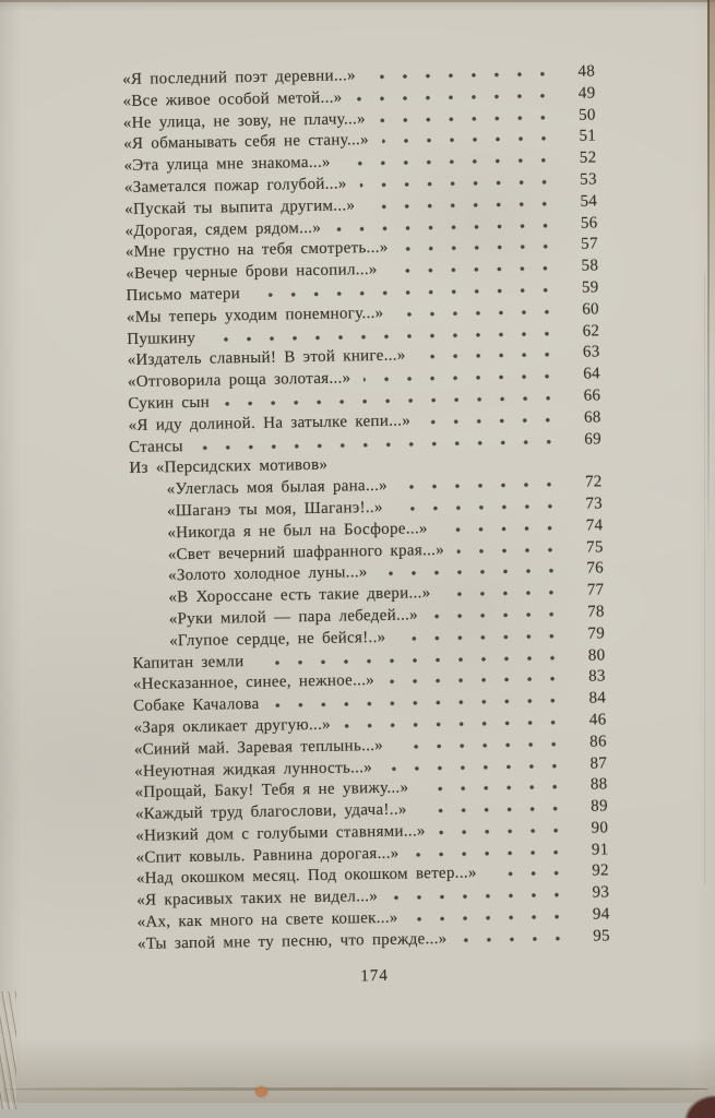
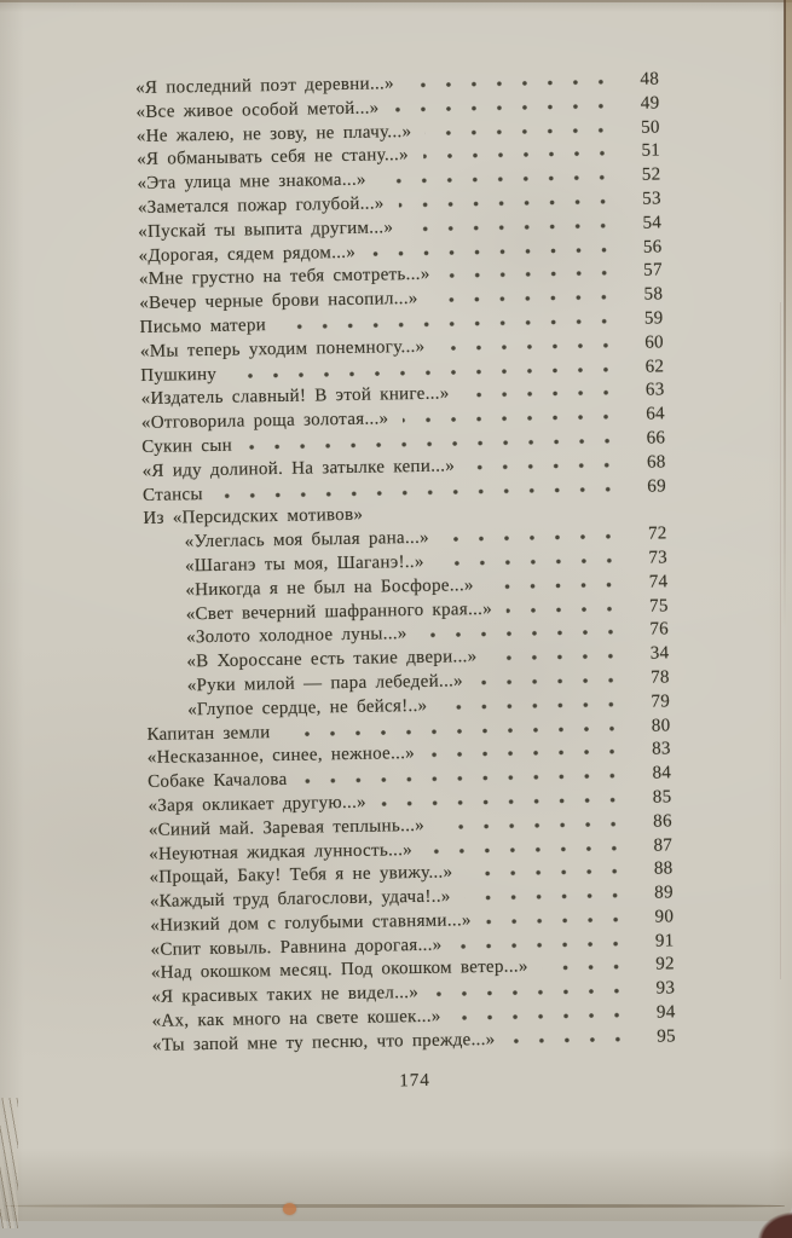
  «Я последний поэт деревни...»
  48
  «Все живое особой метой...»
  49
- «Не улица, не зову, не плачу...»
+ «Не жалею, не зову, не плачу...»
  50
  «Я обманывать себя не стану...»
  51
  «Эта улица мне знакома...»
  52
  «Заметался пожар голубой...»
  53
  «Пускай ты выпита другим...»
  54
  «Дорогая, сядем рядом...»
  56
  «Мне грустно на тебя смотреть...»
  57
  «Вечер черные брови насопил...»
  58
  Письмо матери
  59
  «Мы теперь уходим понемногу...»
  60
  Пушкину
  62
  «Издатель славный! В этой книге...»
  63
  «Отговорила роща золотая...»
  64
  Сукин сын
  66
  «Я иду долиной. На затылке кепи...»
  68
  Стансы
  69
  Из «Персидских мотивов»
  «Улеглась моя былая рана...»
  72
  «Шаганэ ты моя, Шаганэ!..»
  73
  «Никогда я не был на Босфоре...»
  74
  «Свет вечерний шафранного края...»
  75
  «Золото холодное луны...»
  76
  «В Хороссане есть такие двери...»
- 77
+ 34
  «Руки милой — пара лебедей...»
  78
  «Глупое сердце, не бейся!..»
  79
  Капитан земли
  80
  «Несказанное, синее, нежное...»
  83
  Собаке Качалова
  84
  «Заря окликает другую...»
- 46
+ 85
  «Синий май. Заревая теплынь...»
  86
  «Неуютная жидкая лунность...»
  87
  «Прощай, Баку! Тебя я не увижу...»
  88
  «Каждый труд благослови, удача!..»
  89
  «Низкий дом с голубыми ставнями...»
  90
  «Спит ковыль. Равнина дорогая...»
  91
  «Над окошком месяц. Под окошком ветер...»
  92
  «Я красивых таких не видел...»
  93
  «Ах, как много на свете кошек...»
  94
  «Ты запой мне ту песню, что прежде...»
  95
  174
